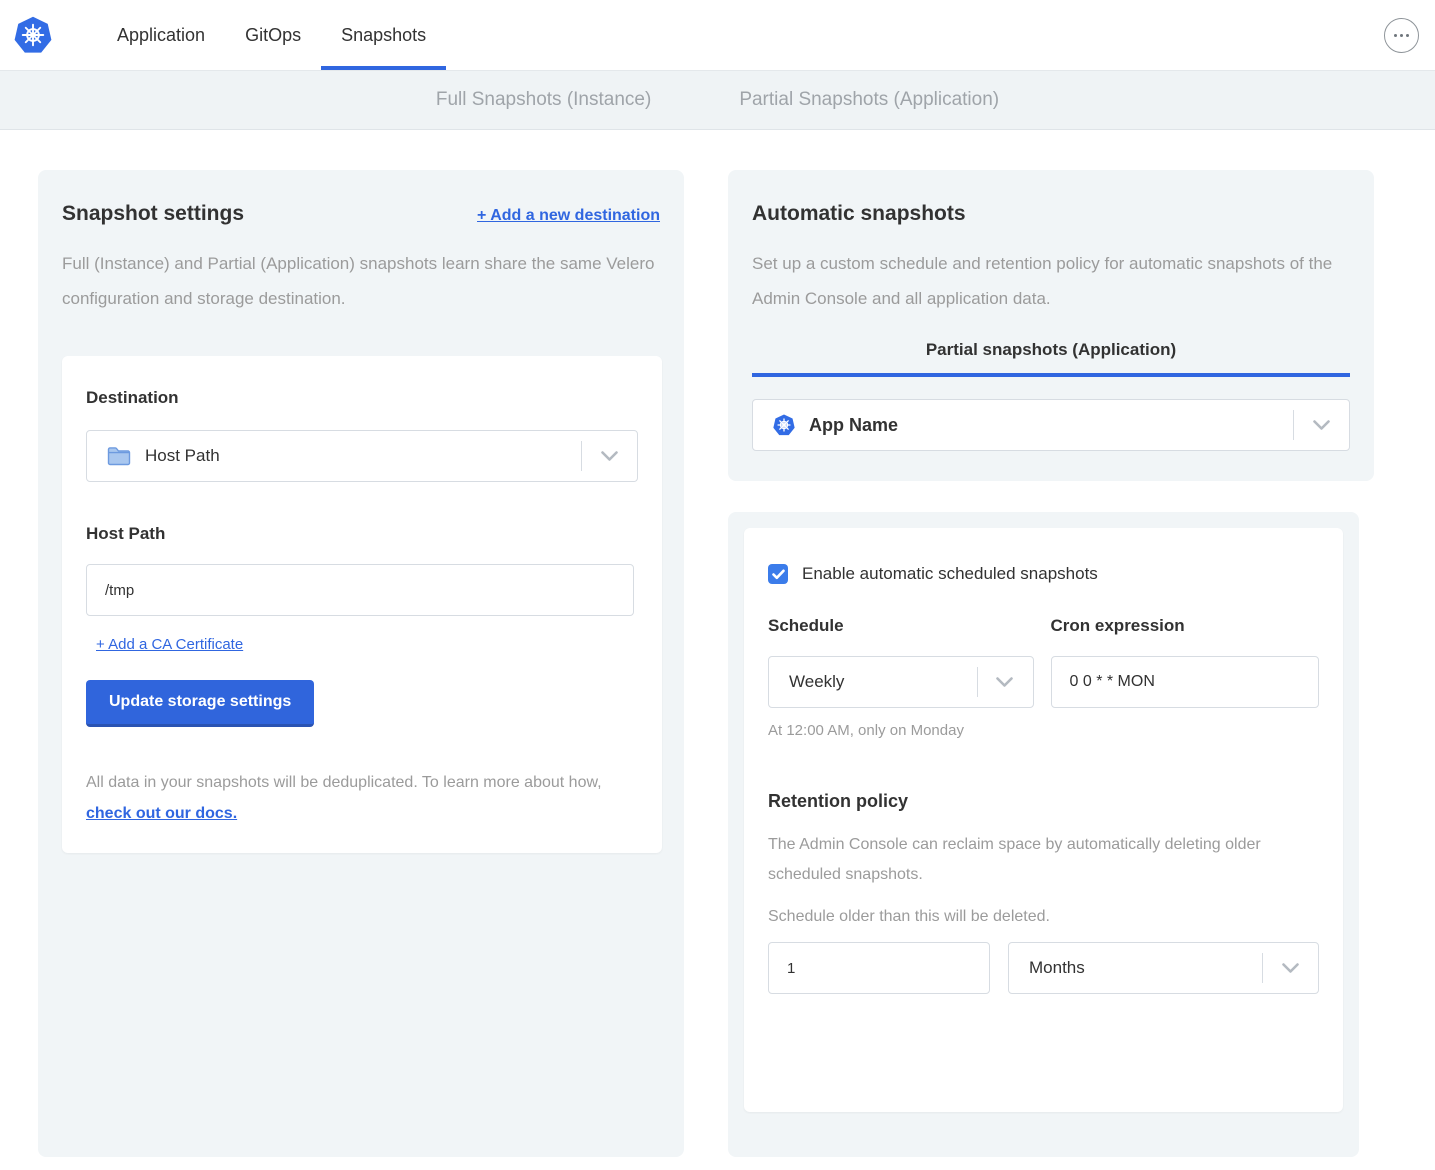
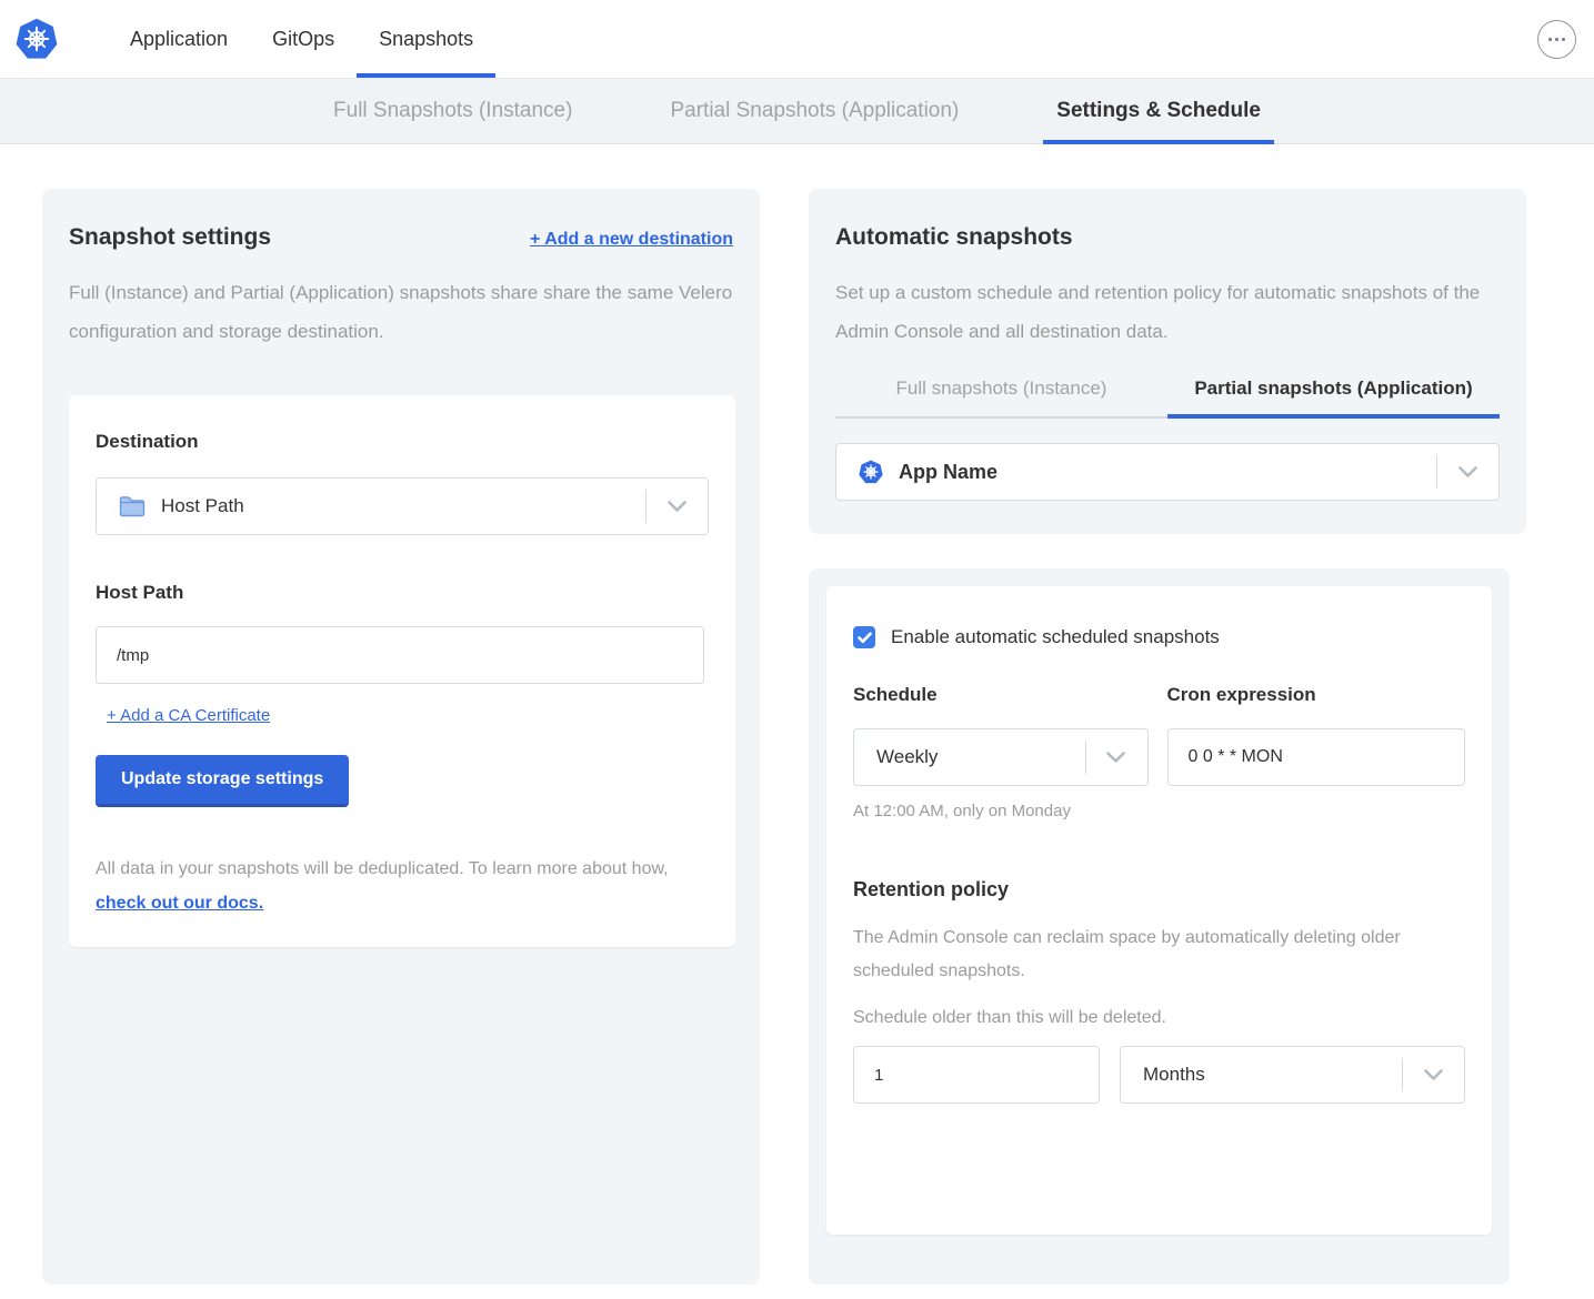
  Application
  GitOps
  Snapshots
  Full Snapshots (Instance)
  Partial Snapshots (Application)
+ Settings & Schedule
  Snapshot settings
  + Add a new destination
- Full (Instance) and Partial (Application) snapshots learn share the same Velero configuration and storage destination.
+ Full (Instance) and Partial (Application) snapshots share share the same Velero configuration and storage destination.
  Destination
  Host Path
  Host Path
  /tmp + Add a CA Certificate
  Update storage settings
  All data in your snapshots will be deduplicated. To learn more about how, check out our docs.
  Automatic snapshots
- Set up a custom schedule and retention policy for automatic snapshots of the Admin Console and all application data.
+ Set up a custom schedule and retention policy for automatic snapshots of the Admin Console and all destination data.
+ Full snapshots (Instance)
  Partial snapshots (Application)
  App Name
  Enable automatic scheduled snapshots
  Schedule
  Weekly
  At 12:00 AM, only on Monday
  Cron expression
  0 0 * * MON
  Retention policy
  The Admin Console can reclaim space by automatically deleting older scheduled snapshots.
  Schedule older than this will be deleted.
  1
  Months
